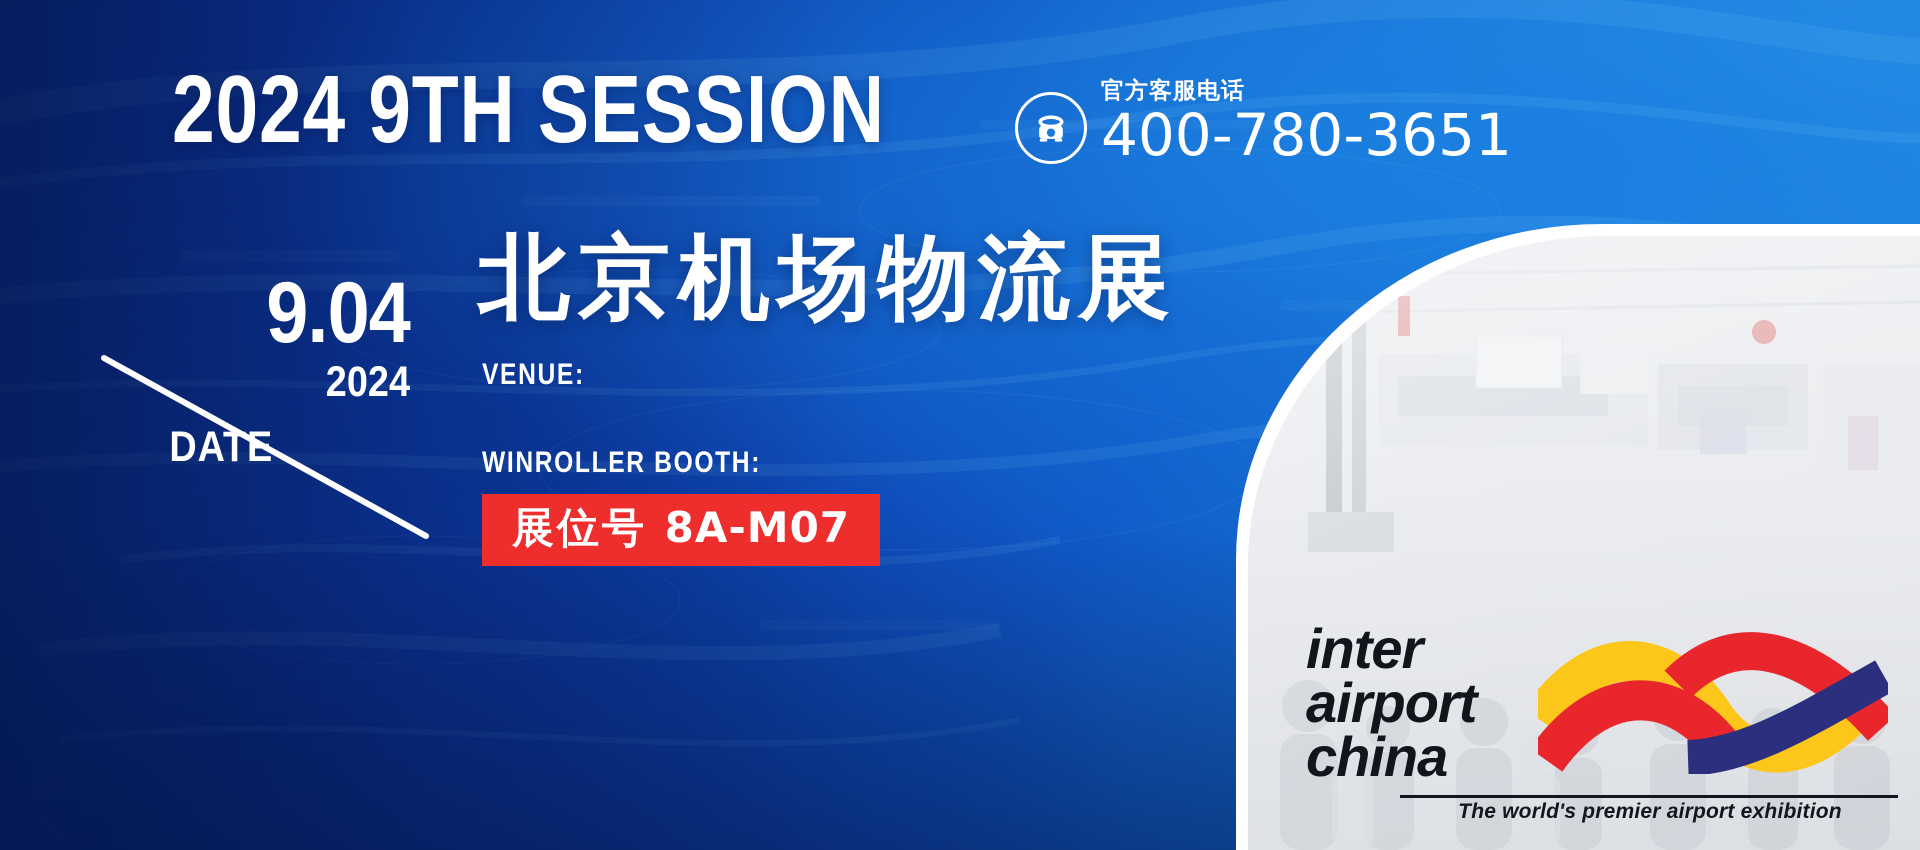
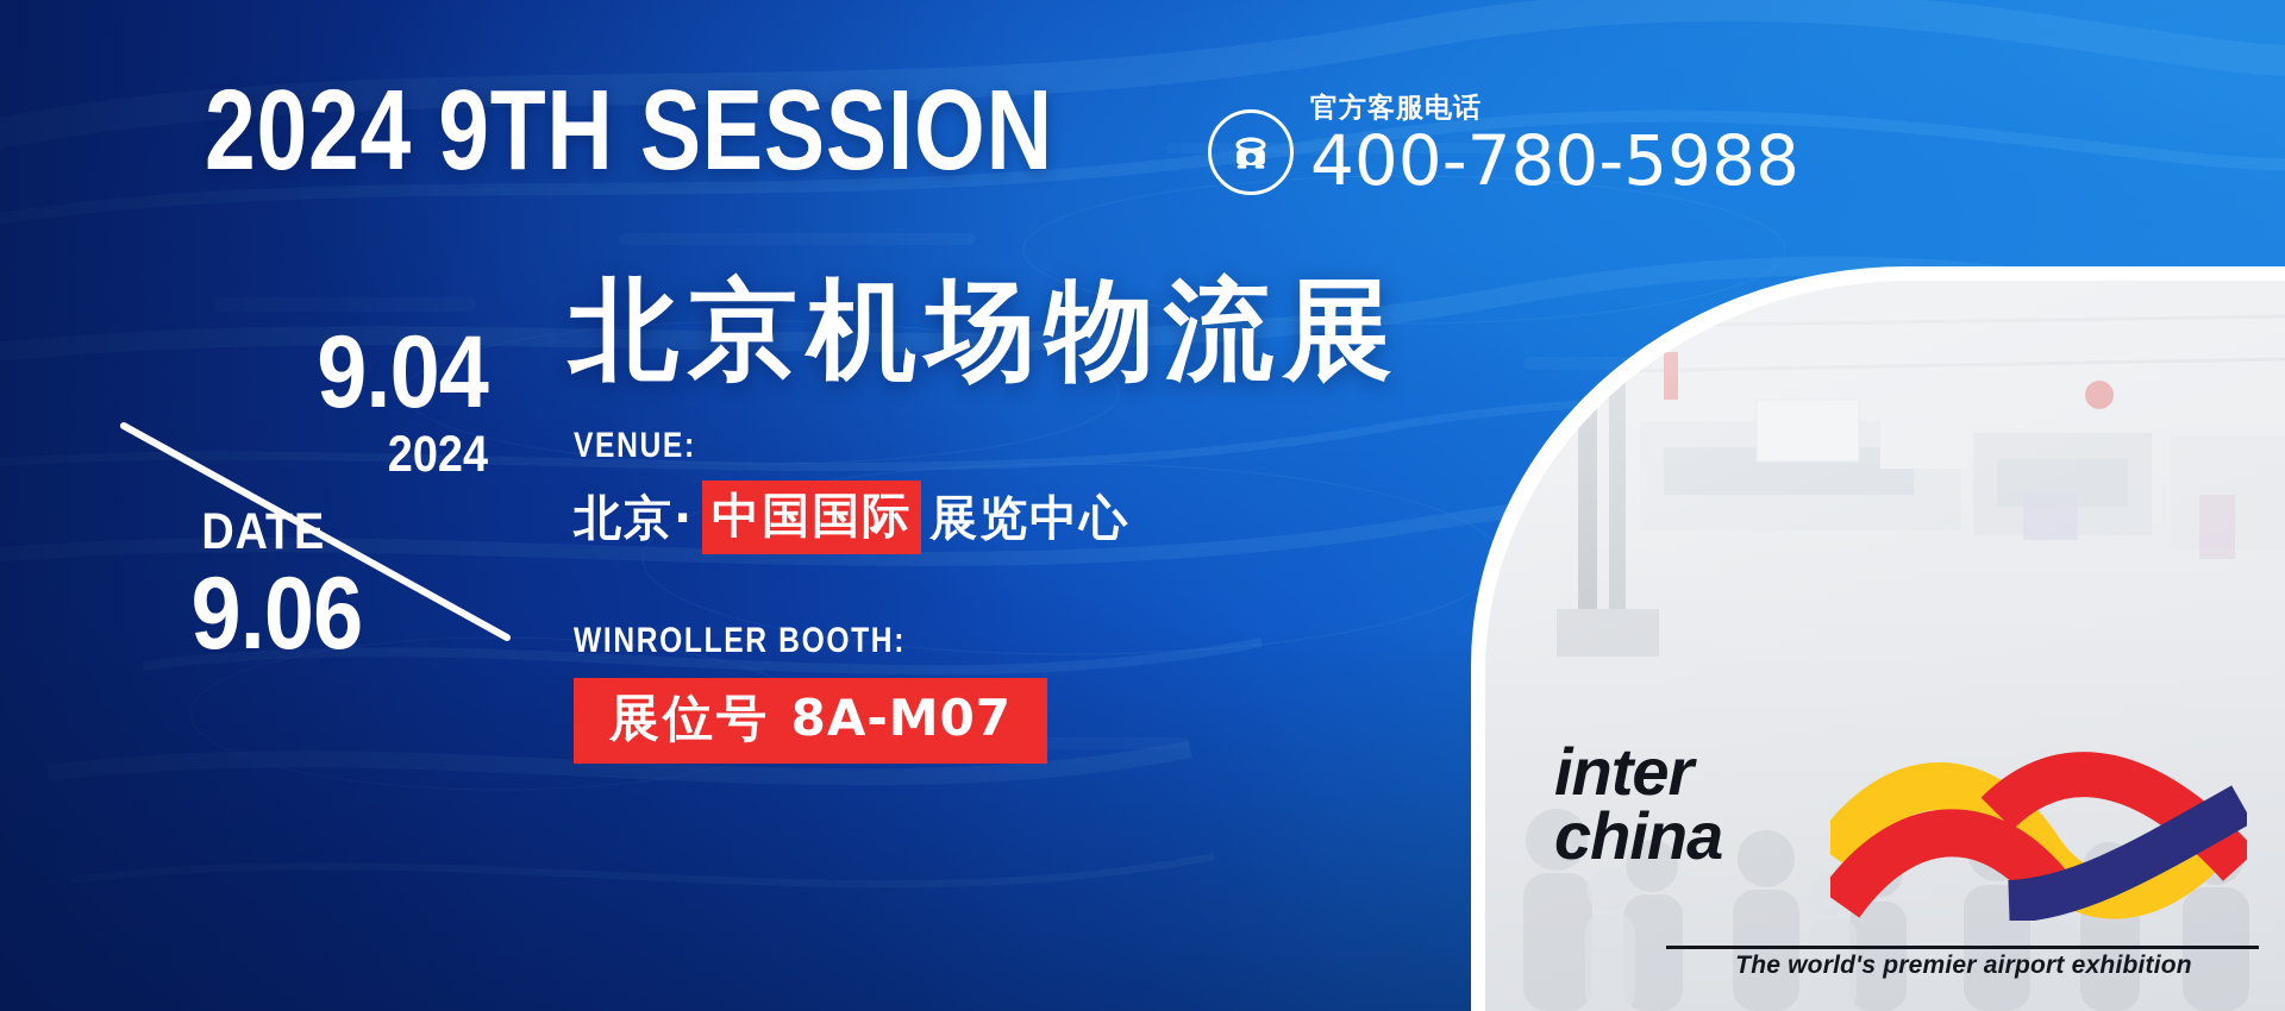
  2024 9TH SESSION
  官方客服电话
- 400-780-3651
+ 400-780-5988
  北京机场物流展
  9.04
  2024
  DATE
+ 9.06
  VENUE:
+ 北京·
+ 中国国际
+ 展览中心
  WINROLLER BOOTH:
  展位号 8A-M07
  inter
- airport
  china
  The world's premier airport exhibition
